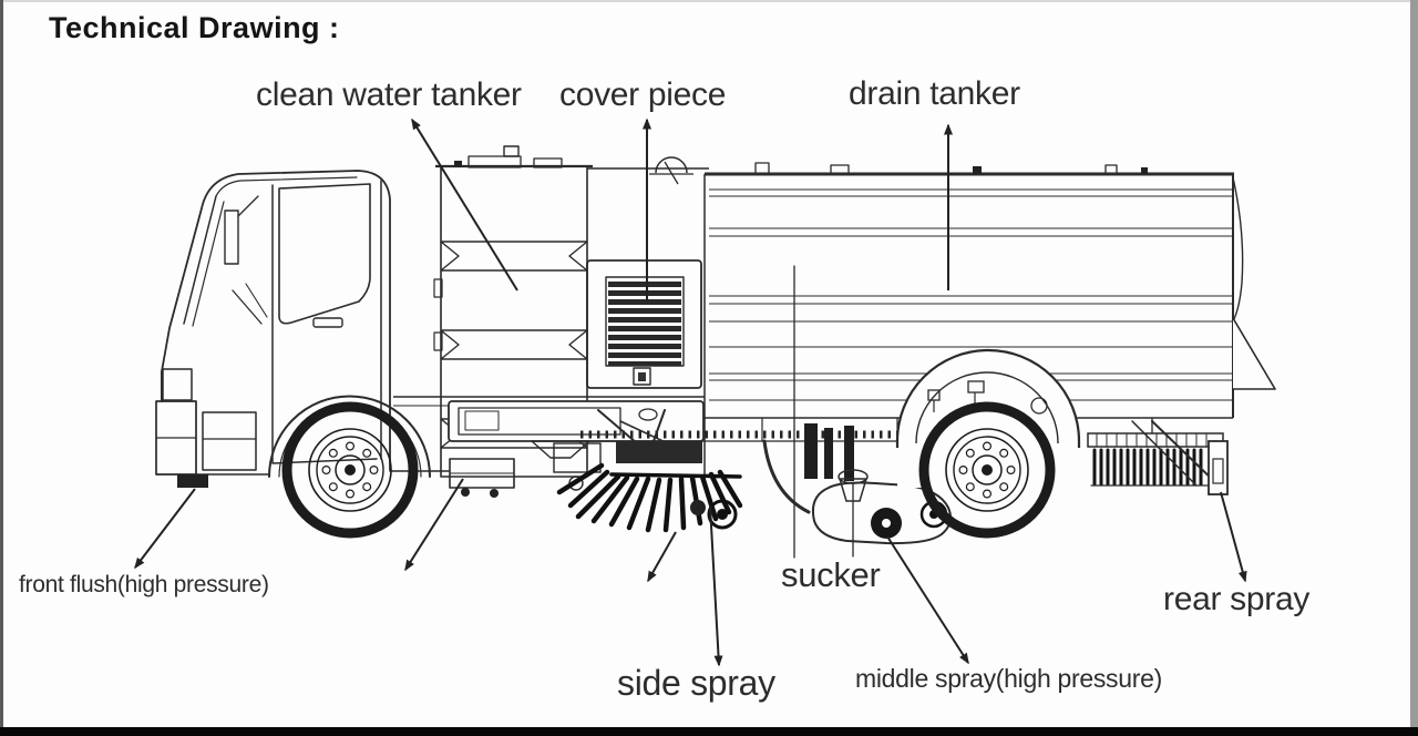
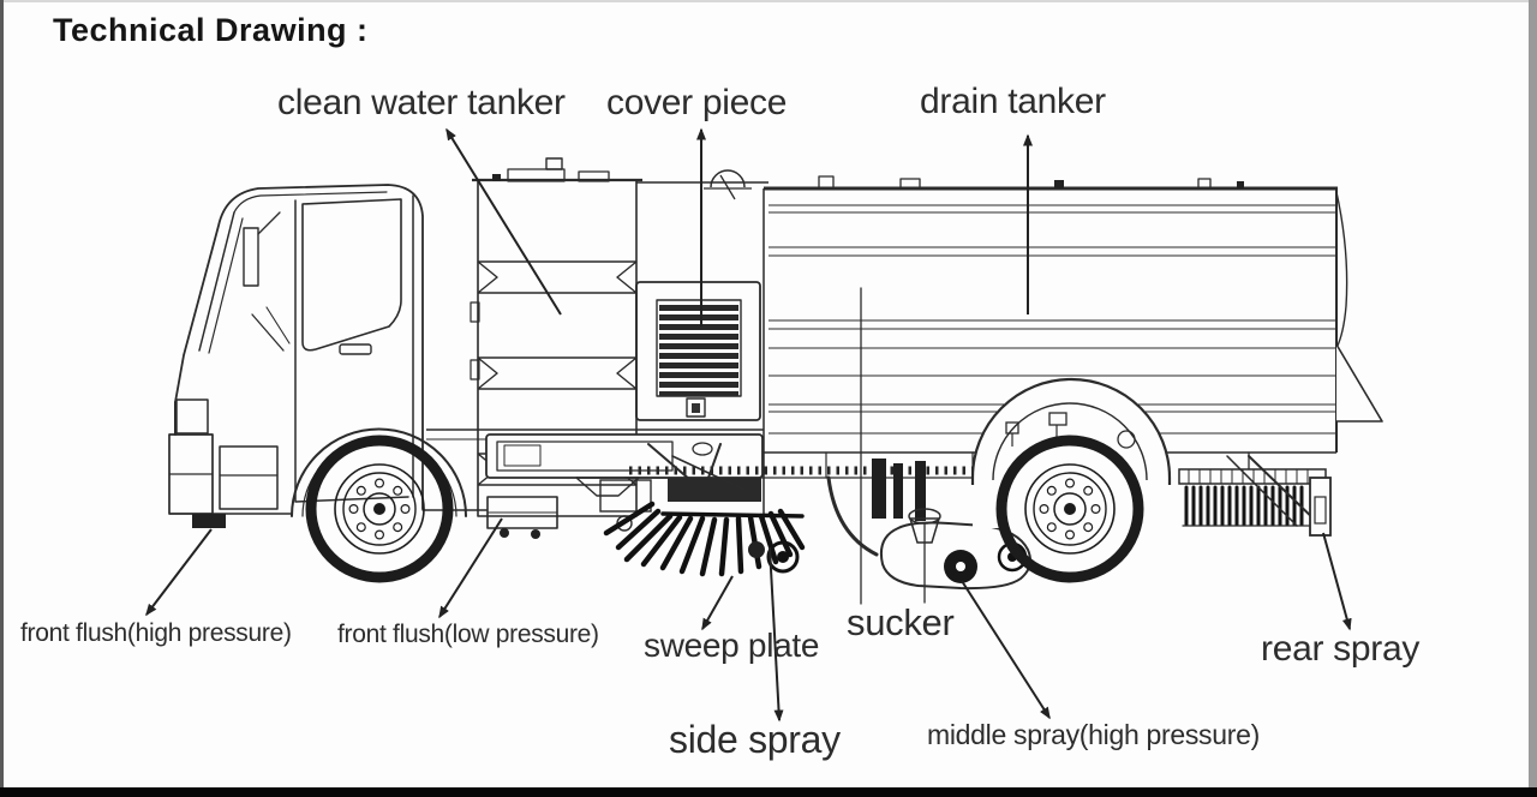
  Technical Drawing :
  clean water tanker
  cover piece
  drain tanker
  front flush(high pressure)
+ front flush(low pressure)
+ sweep plate
  sucker
  side spray
  middle spray(high pressure)
  rear spray
